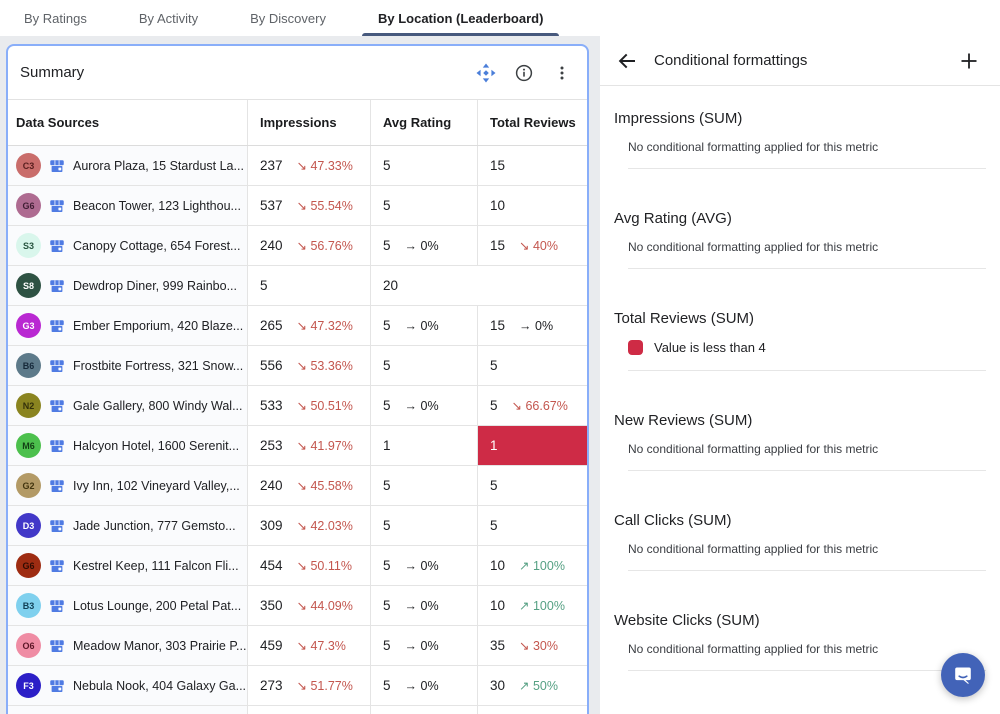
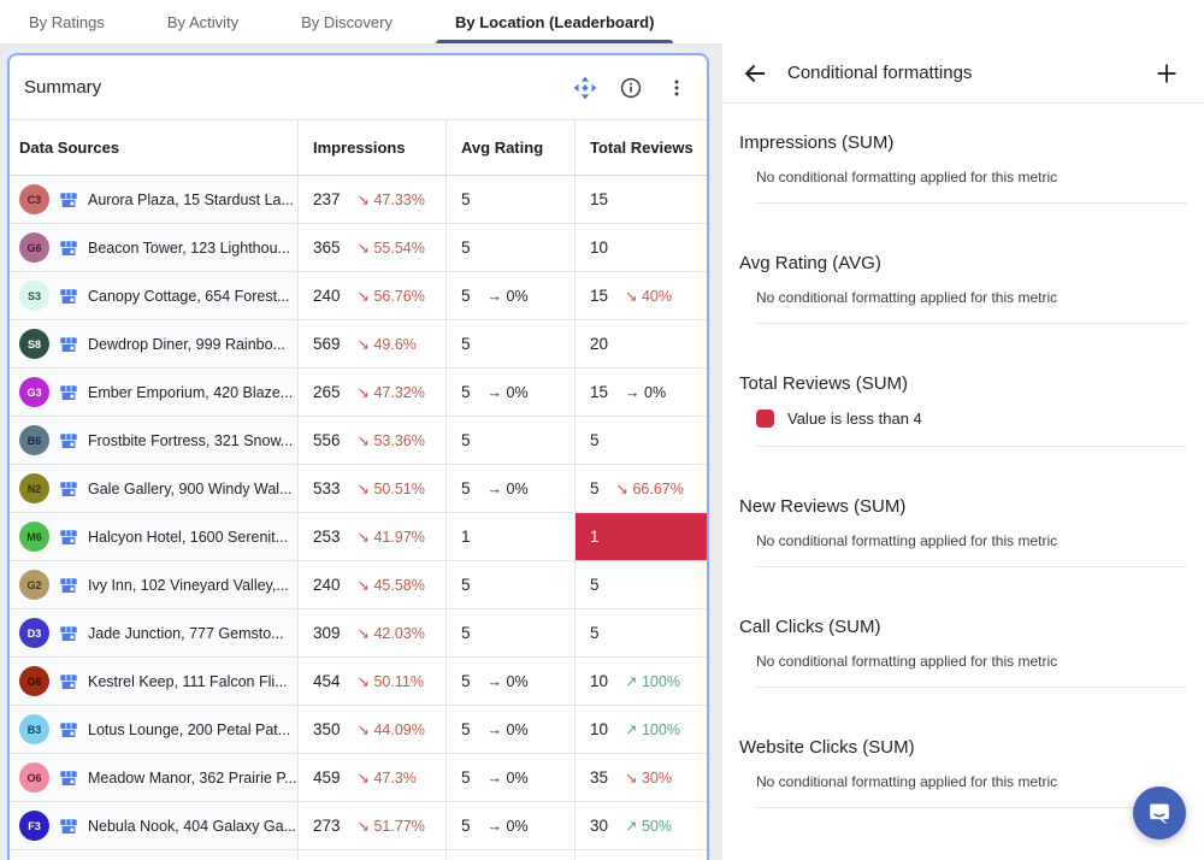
  By Ratings
  By Activity
  By Discovery
  By Location (Leaderboard)
  Summary
  Data Sources
  Impressions
  Avg Rating
  Total Reviews
  C3
  Aurora Plaza, 15 Stardust La...
  237
  ↘ 47.33%
  5
  15
  G6
  Beacon Tower, 123 Lighthou...
- 537
+ 365
  ↘ 55.54%
  5
  10
  S3
  Canopy Cottage, 654 Forest...
  240
  ↘ 56.76%
  5
  → 0%
  15
  ↘ 40%
  S8
  Dewdrop Diner, 999 Rainbo...
+ 569
+ ↘ 49.6%
  5
  20
  G3
  Ember Emporium, 420 Blaze...
  265
  ↘ 47.32%
  5
  → 0%
  15
  → 0%
  B6
  Frostbite Fortress, 321 Snow...
  556
  ↘ 53.36%
  5
  5
  N2
- Gale Gallery, 800 Windy Wal...
+ Gale Gallery, 900 Windy Wal...
  533
  ↘ 50.51%
  5
  → 0%
  5
  ↘ 66.67%
  M6
  Halcyon Hotel, 1600 Serenit...
  253
  ↘ 41.97%
  1
  1
  G2
  Ivy Inn, 102 Vineyard Valley,...
  240
  ↘ 45.58%
  5
  5
  D3
  Jade Junction, 777 Gemsto...
  309
  ↘ 42.03%
  5
  5
  G6
  Kestrel Keep, 111 Falcon Fli...
  454
  ↘ 50.11%
  5
  → 0%
  10
  ↗ 100%
  B3
  Lotus Lounge, 200 Petal Pat...
  350
  ↘ 44.09%
  5
  → 0%
  10
  ↗ 100%
  O6
- Meadow Manor, 303 Prairie P...
+ Meadow Manor, 362 Prairie P...
  459
  ↘ 47.3%
  5
  → 0%
  35
  ↘ 30%
  F3
  Nebula Nook, 404 Galaxy Ga...
  273
  ↘ 51.77%
  5
  → 0%
  30
  ↗ 50%
  Conditional formattings
  Impressions (SUM)
  No conditional formatting applied for this metric
  Avg Rating (AVG)
  No conditional formatting applied for this metric
  Total Reviews (SUM)
  Value is less than 4
  New Reviews (SUM)
  No conditional formatting applied for this metric
  Call Clicks (SUM)
  No conditional formatting applied for this metric
  Website Clicks (SUM)
  No conditional formatting applied for this metric
